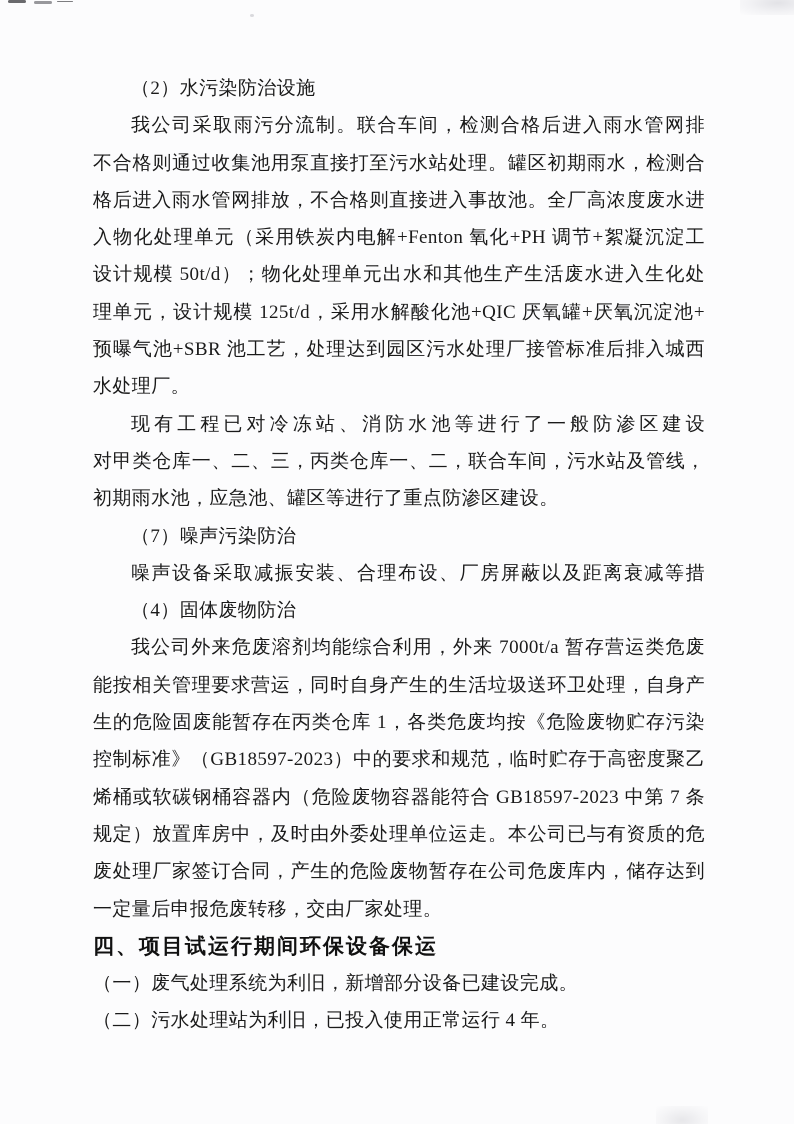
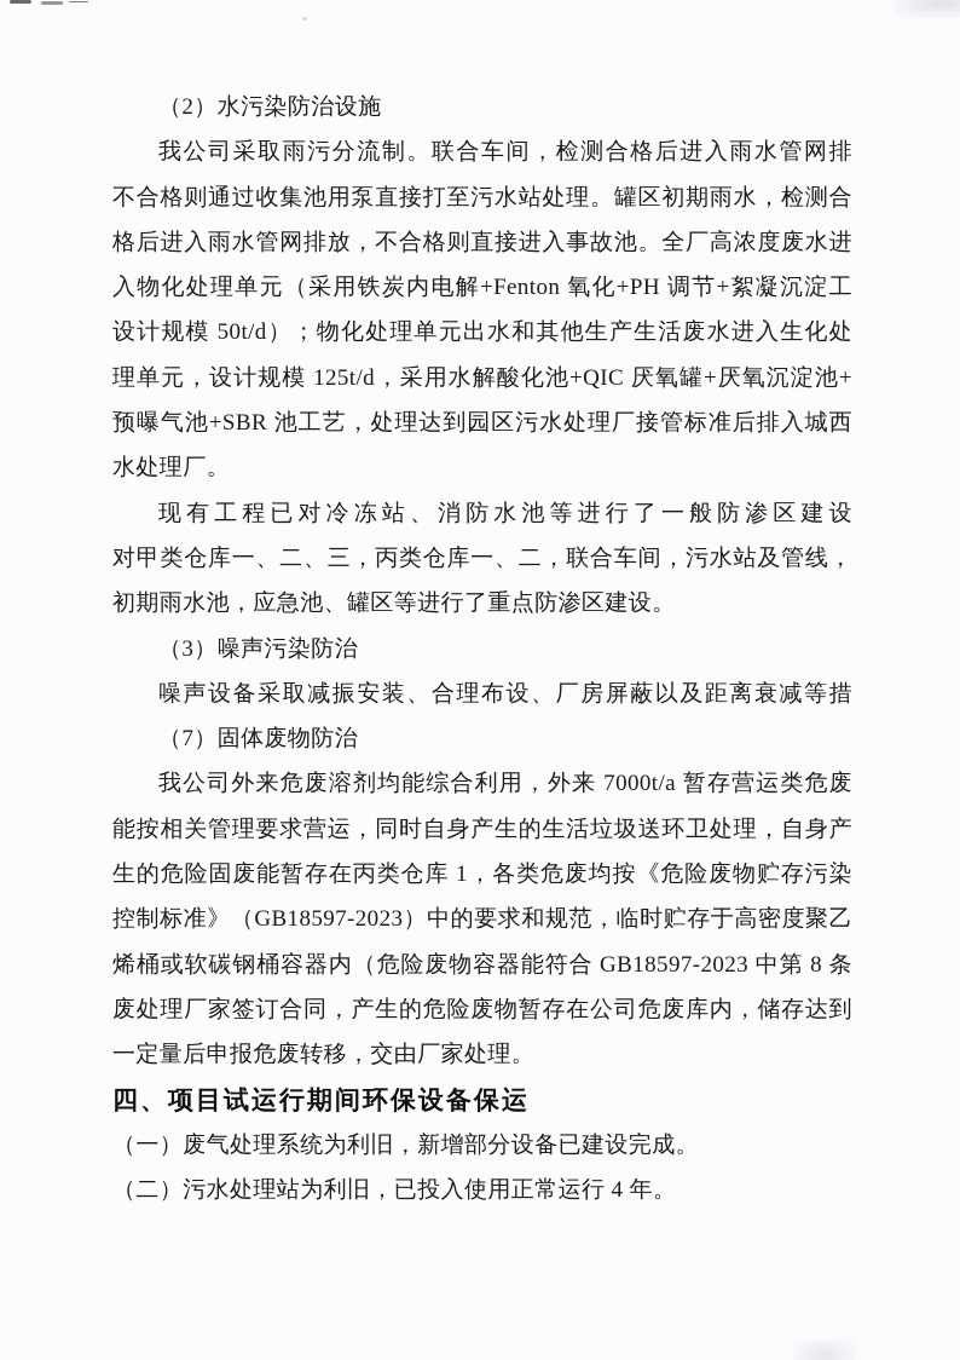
  （2）水污染防治设施
  我公司采取雨污分流制。联合车间，检测合格后进入雨水管网排
  不合格则通过收集池用泵直接打至污水站处理。罐区初期雨水，检测合
  格后进入雨水管网排放，不合格则直接进入事故池。全厂高浓度废水进
  入物化处理单元（采用铁炭内电解+Fenton 氧化+PH 调节+絮凝沉淀工
  设计规模 50t/d）；物化处理单元出水和其他生产生活废水进入生化处
  理单元，设计规模 125t/d，采用水解酸化池+QIC 厌氧罐+厌氧沉淀池+
  预曝气池+SBR 池工艺，处理达到园区污水处理厂接管标准后排入城西
  水处理厂。
  现有工程已对冷冻站、消防水池等进行了一般防渗区建设
  对甲类仓库一、二、三，丙类仓库一、二，联合车间，污水站及管线，
  初期雨水池，应急池、罐区等进行了重点防渗区建设。
- （7）噪声污染防治
+ （3）噪声污染防治
  噪声设备采取减振安装、合理布设、厂房屏蔽以及距离衰减等措
- （4）固体废物防治
+ （7）固体废物防治
  我公司外来危废溶剂均能综合利用，外来 7000t/a 暂存营运类危废
  能按相关管理要求营运，同时自身产生的生活垃圾送环卫处理，自身产
  生的危险固废能暂存在丙类仓库 1，各类危废均按《危险废物贮存污染
  控制标准》（GB18597-2023）中的要求和规范，临时贮存于高密度聚乙
- 烯桶或软碳钢桶容器内（危险废物容器能符合 GB18597-2023 中第 7 条
+ 烯桶或软碳钢桶容器内（危险废物容器能符合 GB18597-2023 中第 8 条
- 规定）放置库房中，及时由外委处理单位运走。本公司已与有资质的危
  废处理厂家签订合同，产生的危险废物暂存在公司危废库内，储存达到
  一定量后申报危废转移，交由厂家处理。
  四、项目试运行期间环保设备保运
  （一）废气处理系统为利旧，新增部分设备已建设完成。
  （二）污水处理站为利旧，已投入使用正常运行 4 年。
